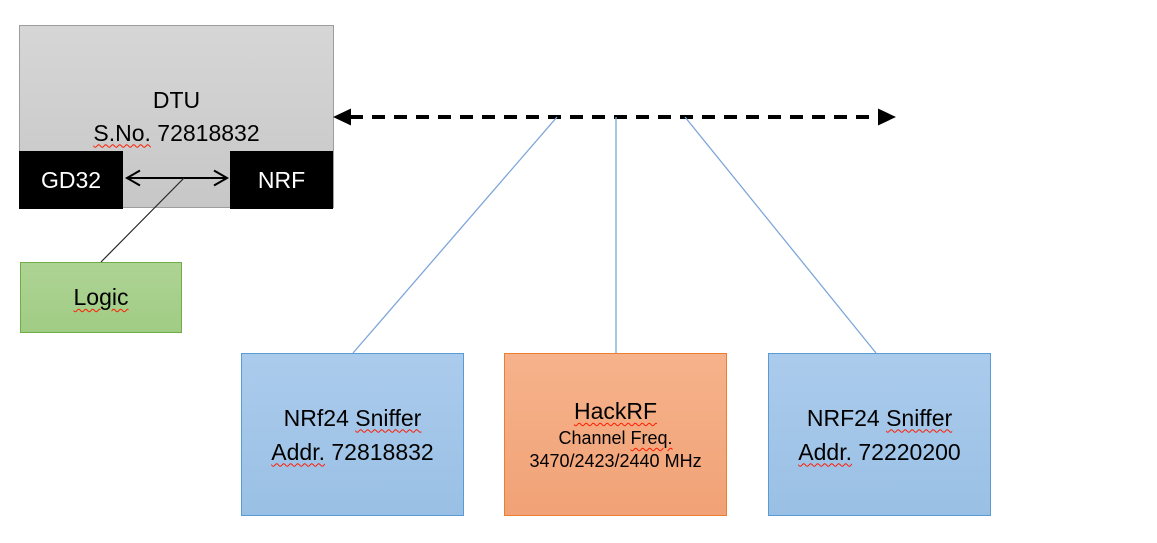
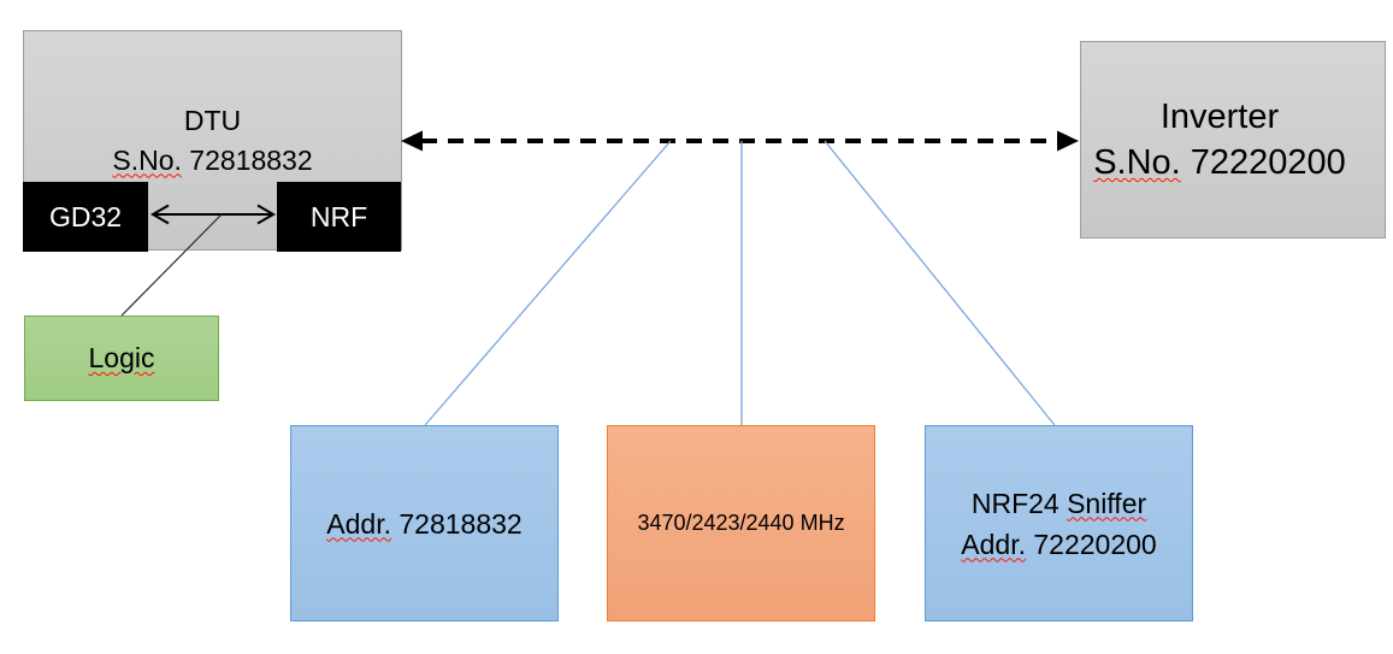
  DTU
  S.No. 72818832
  GD32
  NRF
+ Inverter
+ S.No. 72220200
  Logic
- NRf24 Sniffer
  Addr. 72818832
- HackRF
- Channel Freq.
  3470/2423/2440 MHz
  NRF24 Sniffer
  Addr. 72220200
